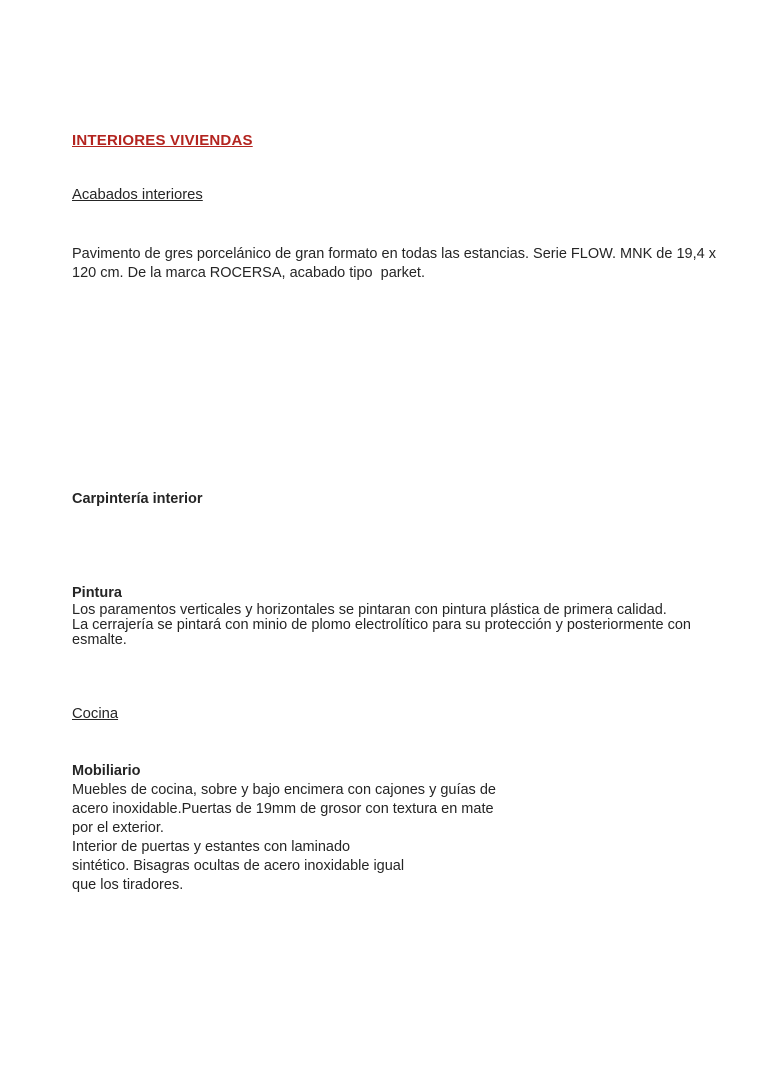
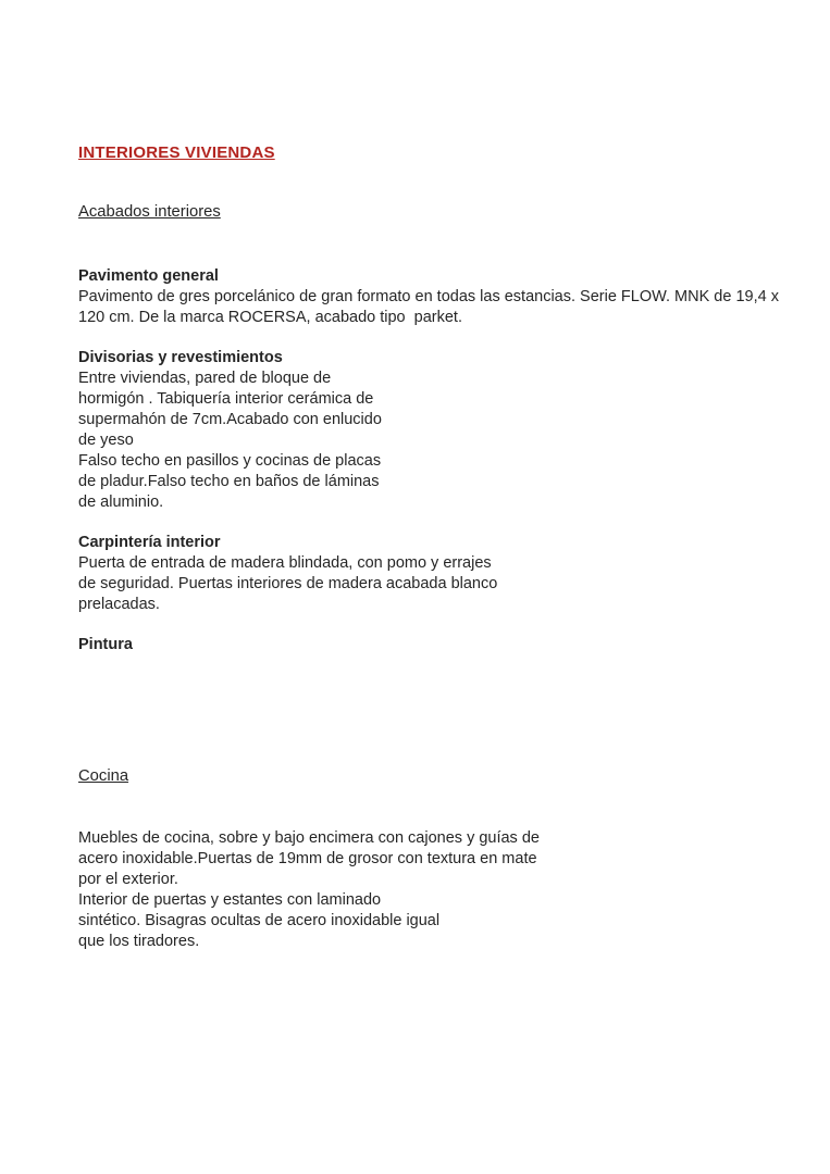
  INTERIORES VIVIENDAS
  Acabados interiores
+ Pavimento general
  Pavimento de gres porcelánico de gran formato en todas las estancias. Serie FLOW. MNK de 19,4 x
  120 cm. De la marca ROCERSA, acabado tipo parket.
+ Divisorias y revestimientos
+ Entre viviendas, pared de bloque de
+ hormigón . Tabiquería interior cerámica de
+ supermahón de 7cm.Acabado con enlucido
+ de yeso
+ Falso techo en pasillos y cocinas de placas
+ de pladur.Falso techo en baños de láminas
+ de aluminio.
  Carpintería interior
+ Puerta de entrada de madera blindada, con pomo y errajes
+ de seguridad. Puertas interiores de madera acabada blanco
+ prelacadas.
  Pintura
- Los paramentos verticales y horizontales se pintaran con pintura plástica de primera calidad.
- La cerrajería se pintará con minio de plomo electrolítico para su protección y posteriormente con
- esmalte.
  Cocina
- Mobiliario
  Muebles de cocina, sobre y bajo encimera con cajones y guías de
  acero inoxidable.Puertas de 19mm de grosor con textura en mate
  por el exterior.
  Interior de puertas y estantes con laminado
  sintético. Bisagras ocultas de acero inoxidable igual
  que los tiradores.
